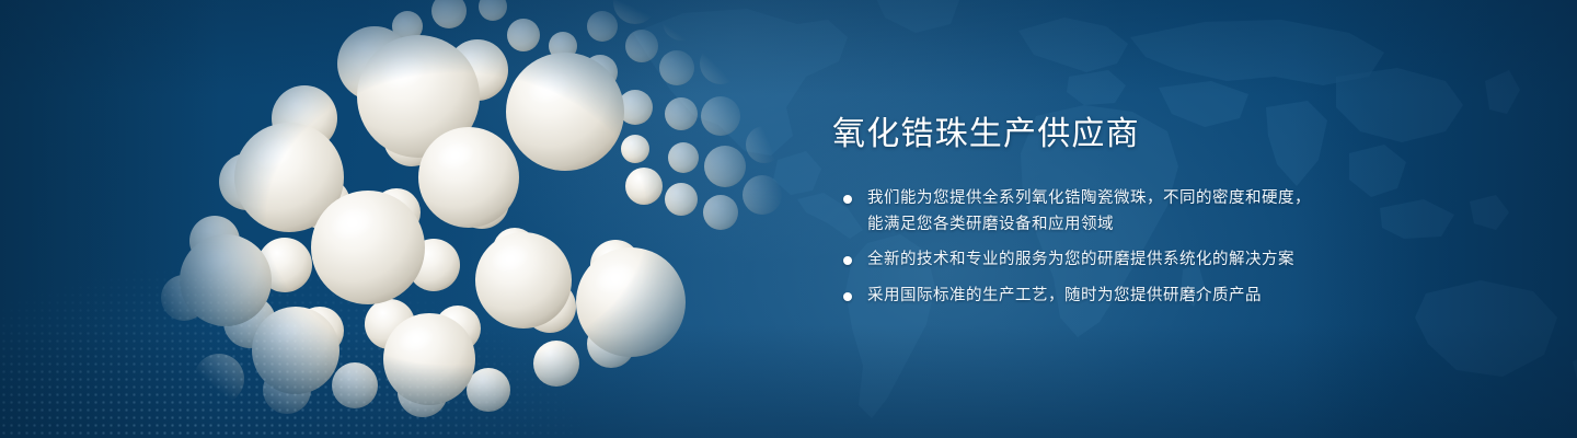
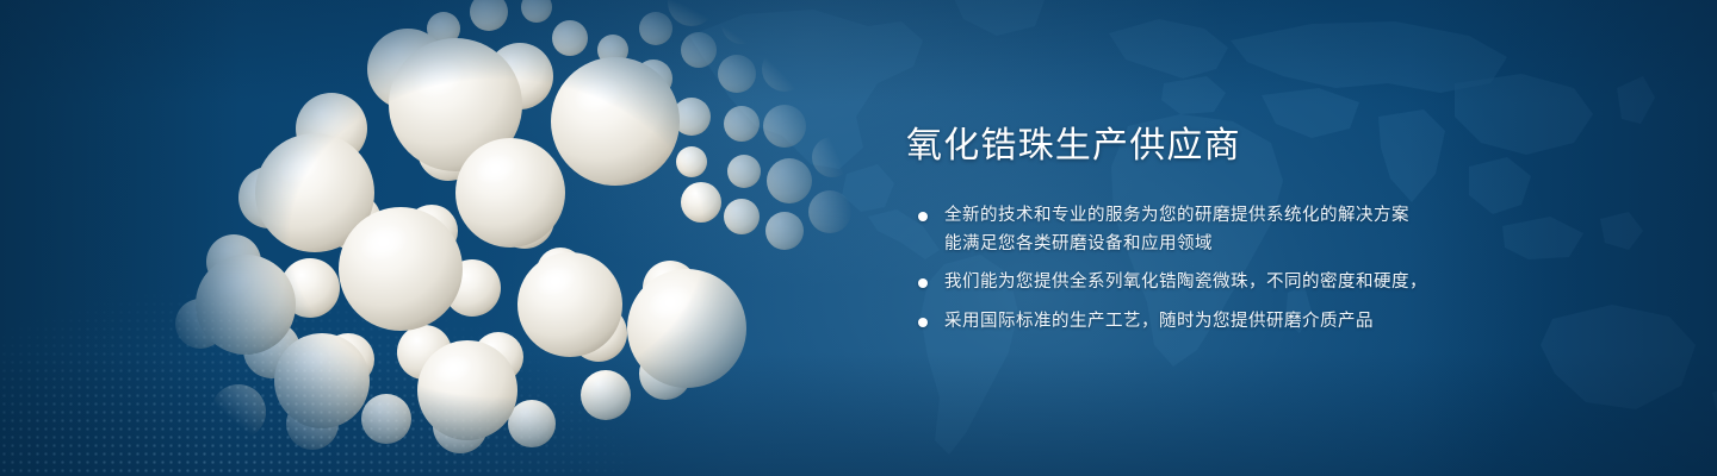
  氧化锆珠生产供应商
- 我们能为您提供全系列氧化锆陶瓷微珠，不同的密度和硬度，
+ 全新的技术和专业的服务为您的研磨提供系统化的解决方案
  能满足您各类研磨设备和应用领域
- 全新的技术和专业的服务为您的研磨提供系统化的解决方案
+ 我们能为您提供全系列氧化锆陶瓷微珠，不同的密度和硬度，
  采用国际标准的生产工艺，随时为您提供研磨介质产品
